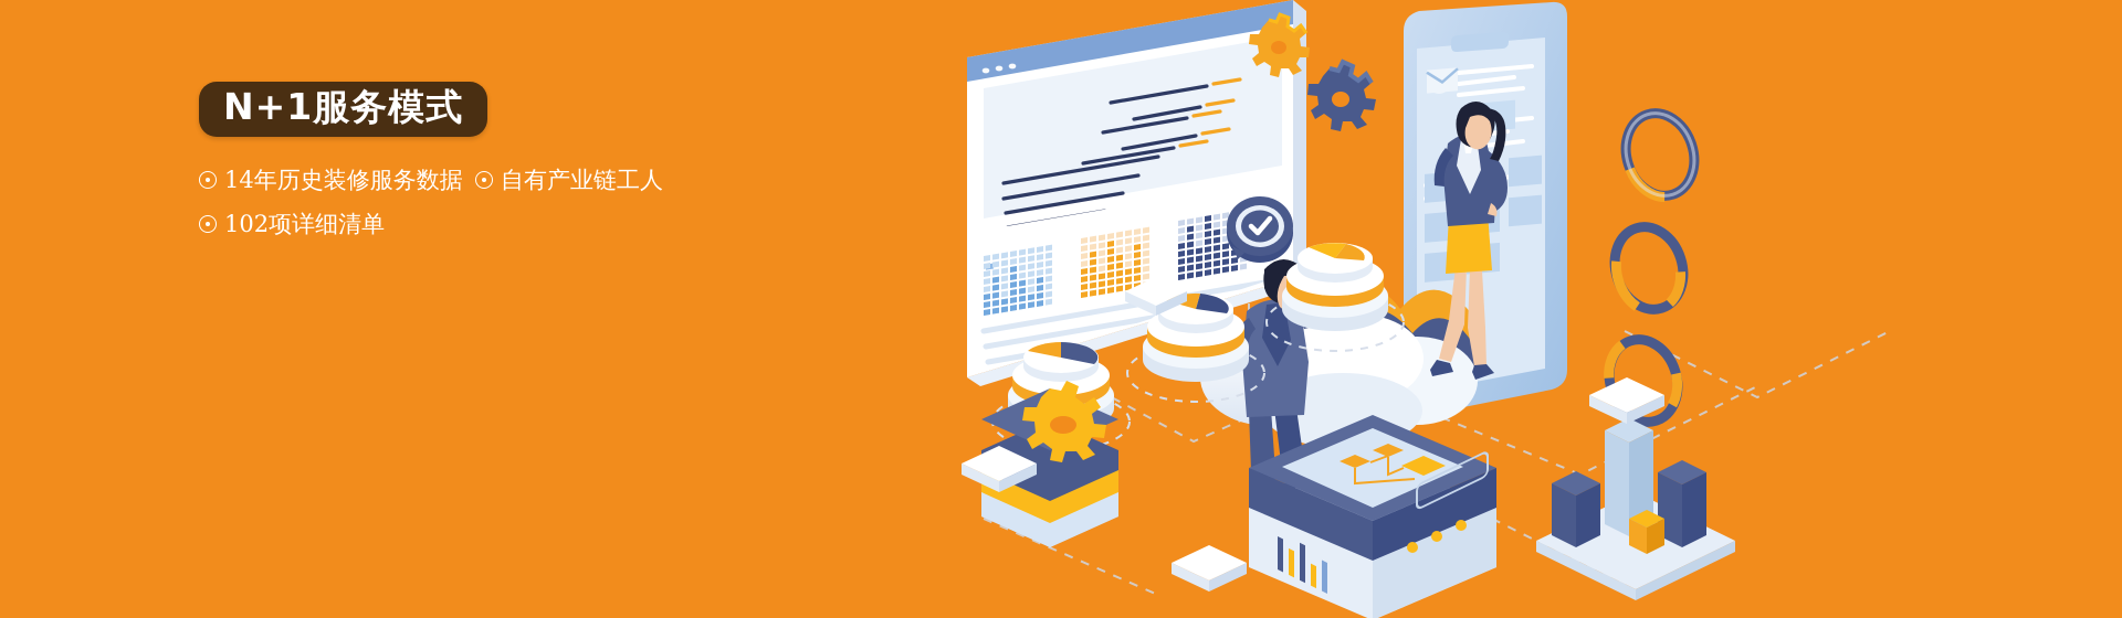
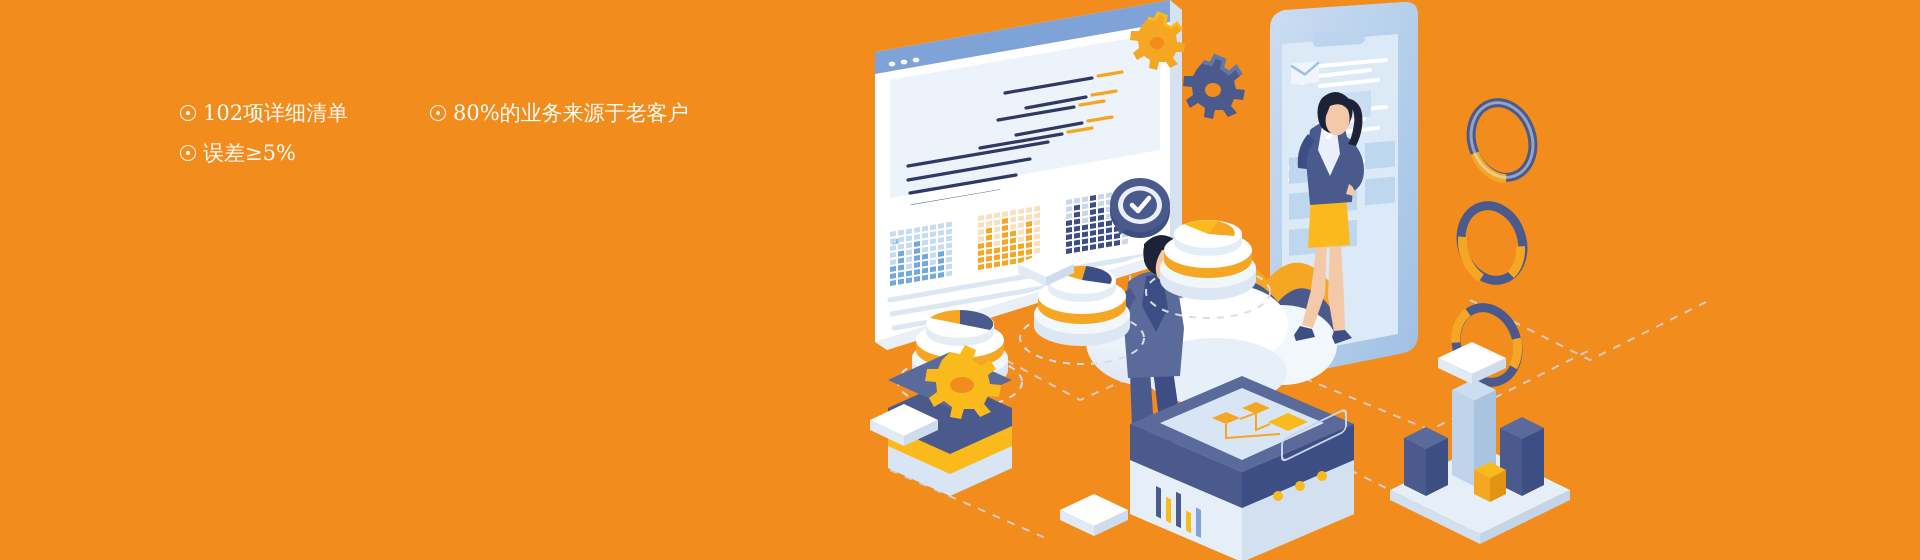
- N+1服务模式
- 14年历史装修服务数据
- 自有产业链工人
  102项详细清单
+ 80%的业务来源于老客户
+ 误差≥5%
